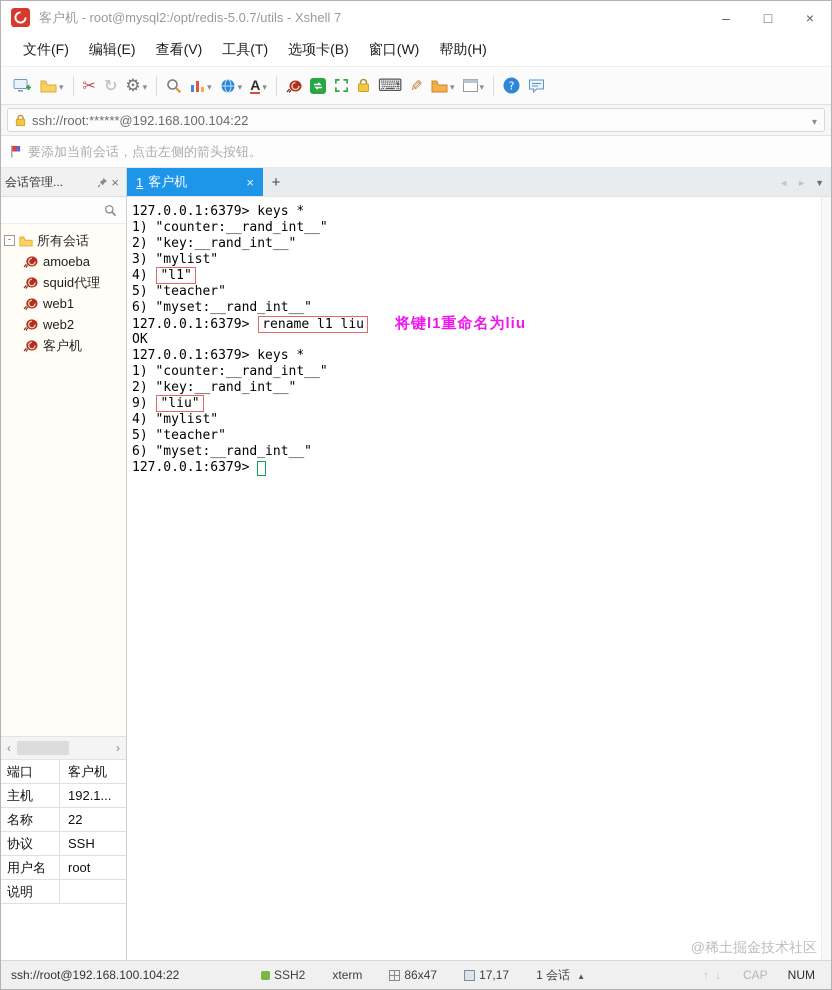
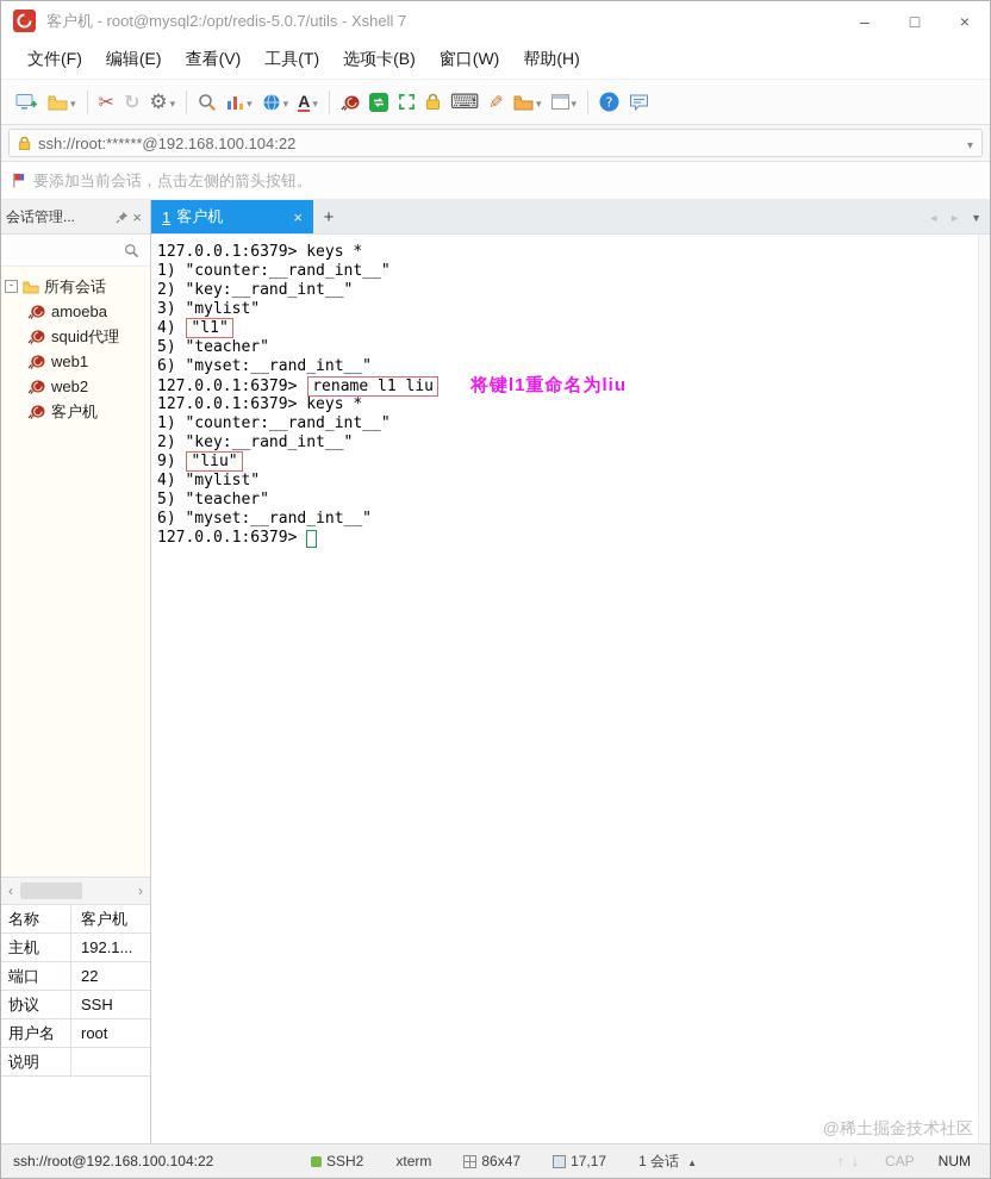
  客户机 - root@mysql2:/opt/redis-5.0.7/utils - Xshell 7
  –
  □
  ×
  文件(F)
  编辑(E)
  查看(V)
  工具(T)
  选项卡(B)
  窗口(W)
  帮助(H)
  ?
  ssh://root:******@192.168.100.104:22
  要添加当前会话，点击左侧的箭头按钮。
  会话管理...
  所有会话
  amoeba
  squid代理
  web1
  web2
  客户机
- 端口
+ 名称
  客户机
  主机
  192.1...
- 名称
+ 端口
  22
  协议
  SSH
  用户名
  root
  说明
  1
  客户机
  127.0.0.1:6379> keys *
  1) "counter:__rand_int__"
  2) "key:__rand_int__"
  3) "mylist"
  4) "l1"
  5) "teacher"
  6) "myset:__rand_int__"
  127.0.0.1:6379> rename l1 liu 将键l1重命名为liu
- OK
  127.0.0.1:6379> keys *
  1) "counter:__rand_int__"
  2) "key:__rand_int__"
  9) "liu"
  4) "mylist"
  5) "teacher"
  6) "myset:__rand_int__"
  127.0.0.1:6379>
  @稀土掘金技术社区
  ssh://root@192.168.100.104:22
  SSH2
  xterm
  86x47
  17,17
  1 会话
  CAP
  NUM
